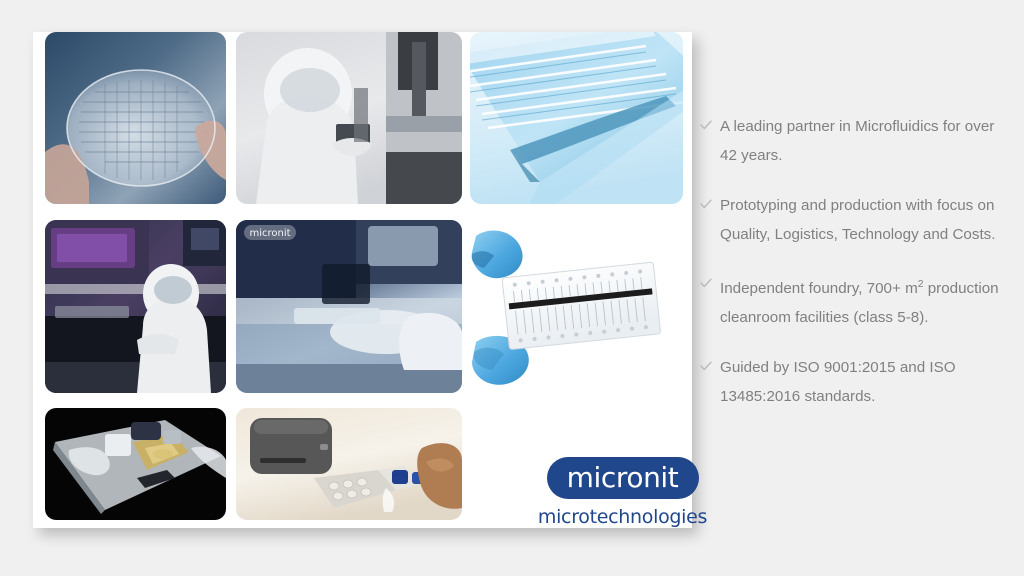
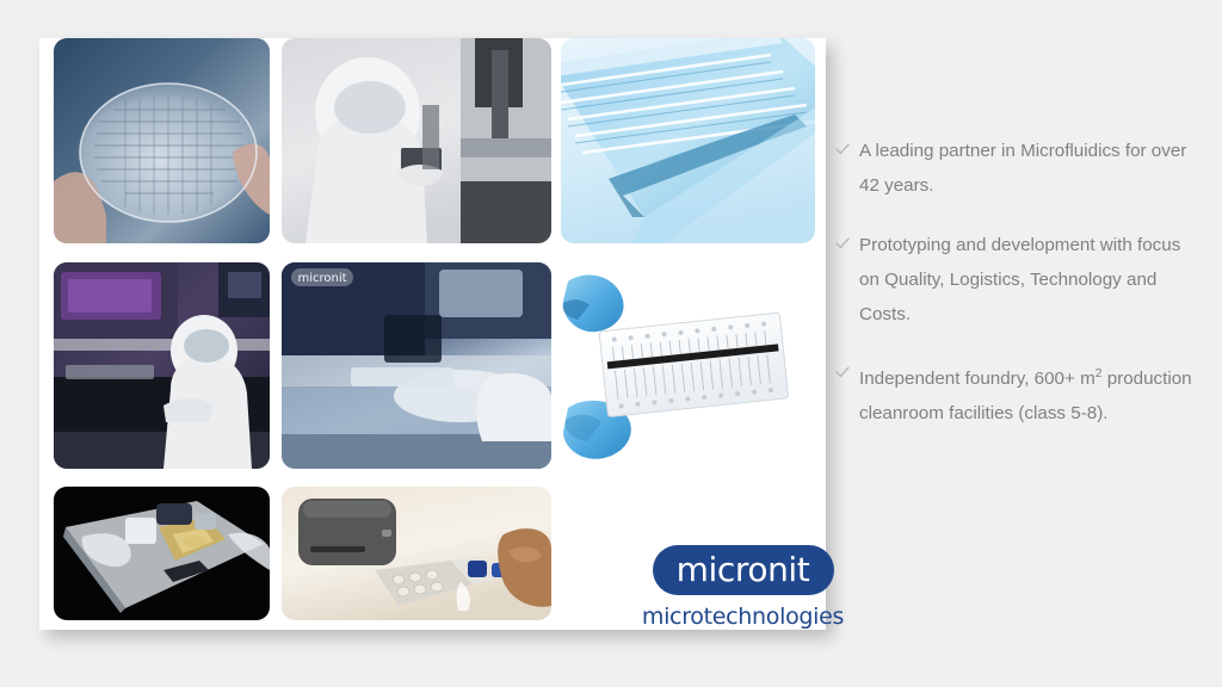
  micronit
  micronit
  microtechnologies
  A leading partner in Microfluidics for over 42 years.
- Prototyping and production with focus on Quality, Logistics, Technology and Costs.
+ Prototyping and development with focus on Quality, Logistics, Technology and Costs.
- Independent foundry, 700+ m2 production cleanroom facilities (class 5-8).
+ Independent foundry, 600+ m2 production cleanroom facilities (class 5-8).
- Guided by ISO 9001:2015 and ISO 13485:2016 standards.
